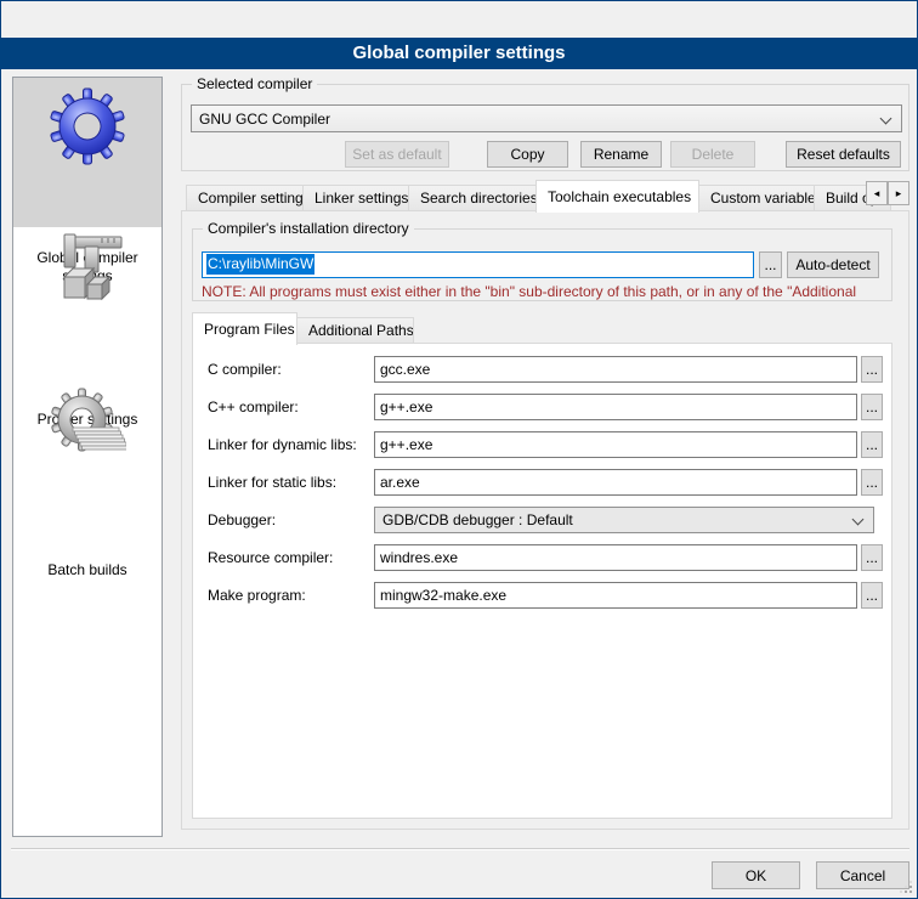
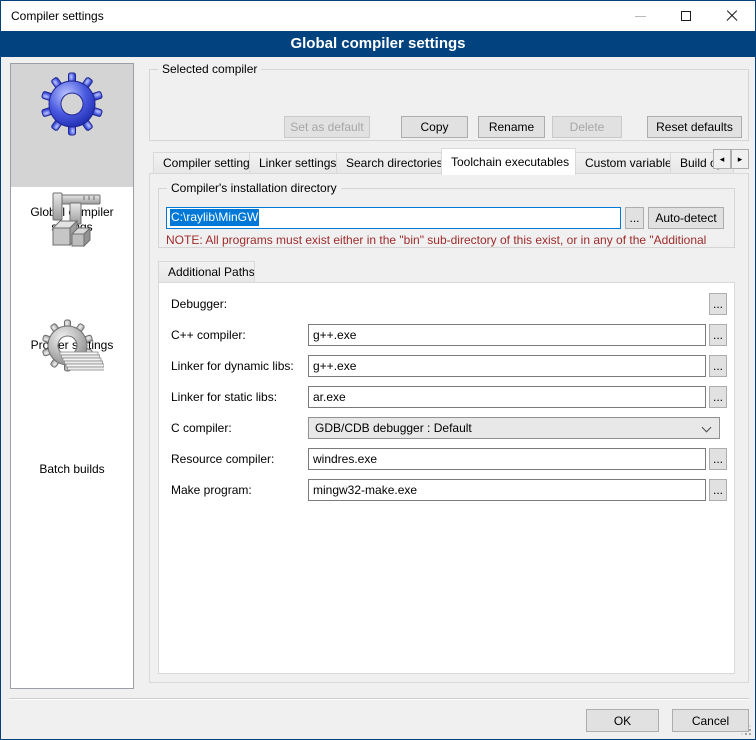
+ Compiler settings
  Global compiler settings
  Batch builds
  Selected compiler
- GNU GCC Compiler
  Set as default
  Copy
  Rename
  Delete
  Reset defaults
  Compiler setting
  Linker settings
  Search directories
  Toolchain executables
  Custom variable
  ◂
  ▸
  Compiler's installation directory
  C:\raylib\MinGW
  ...
  Auto-detect
- NOTE: All programs must exist either in the "bin" sub-directory of this path, or in any of the "Additional
+ NOTE: All programs must exist either in the "bin" sub-directory of this exist, or in any of the "Additional
- Program Files
  Additional Paths
- C compiler:
+ Debugger:
- gcc.exe
  ...
  C++ compiler:
  g++.exe
  ...
  Linker for dynamic libs:
  g++.exe
  ...
  Linker for static libs:
  ar.exe
  ...
- Debugger:
+ C compiler:
  GDB/CDB debugger : Default
  Resource compiler:
  windres.exe
  ...
  Make program:
  mingw32-make.exe
  ...
  OK
  Cancel
